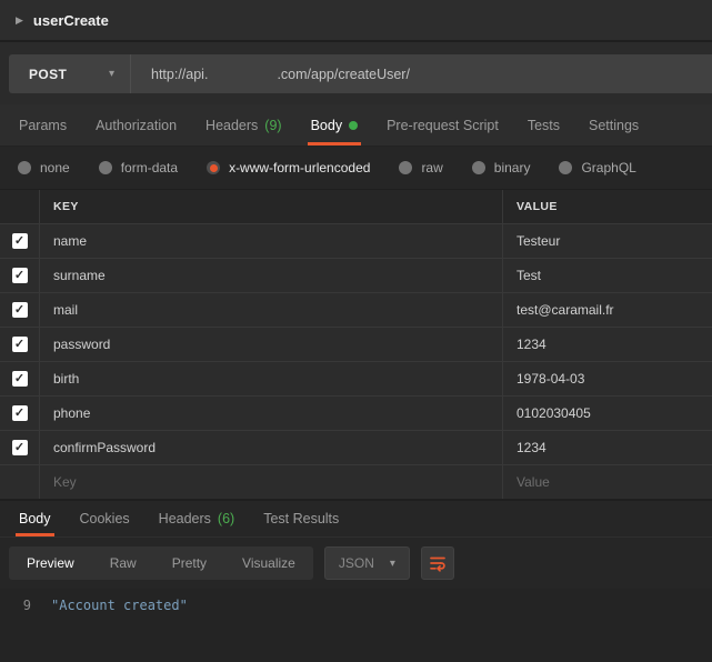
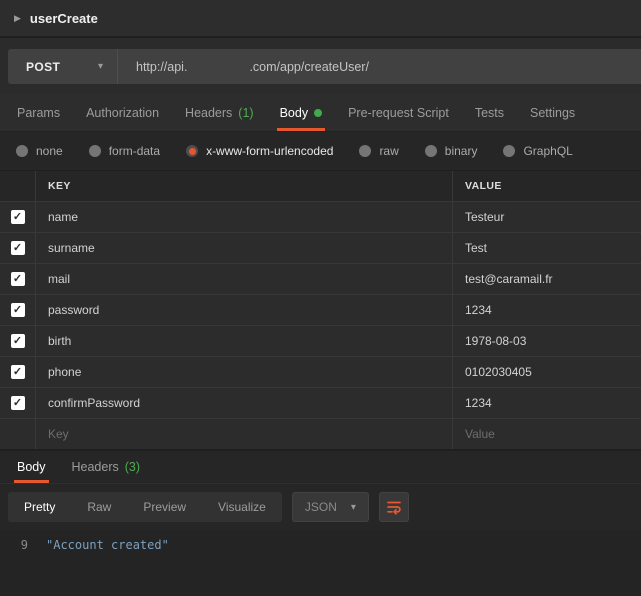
  ▶
  userCreate
  POST
  ▾
  http://api.
  .com/app/createUser/
  Params
  Authorization
  Headers
- (9)
+ (1)
  Body
  Pre-request Script
  Tests
  Settings
  none
  form-data
  x-www-form-urlencoded
  raw
  binary
  GraphQL
  KEY
  VALUE
  ✓
  name
  Testeur
  ✓
  surname
  Test
  ✓
  mail
  test@caramail.fr
  ✓
  password
  1234
  ✓
  birth
- 1978-04-03
+ 1978-08-03
  ✓
  phone
  0102030405
  ✓
  confirmPassword
  1234
  Key
  Value
  Body
- Cookies
  Headers
- (6)
+ (3)
- Test Results
- Preview
+ Pretty
  Raw
- Pretty
+ Preview
  Visualize
  JSON
  ▾
  9
  "Account created"
